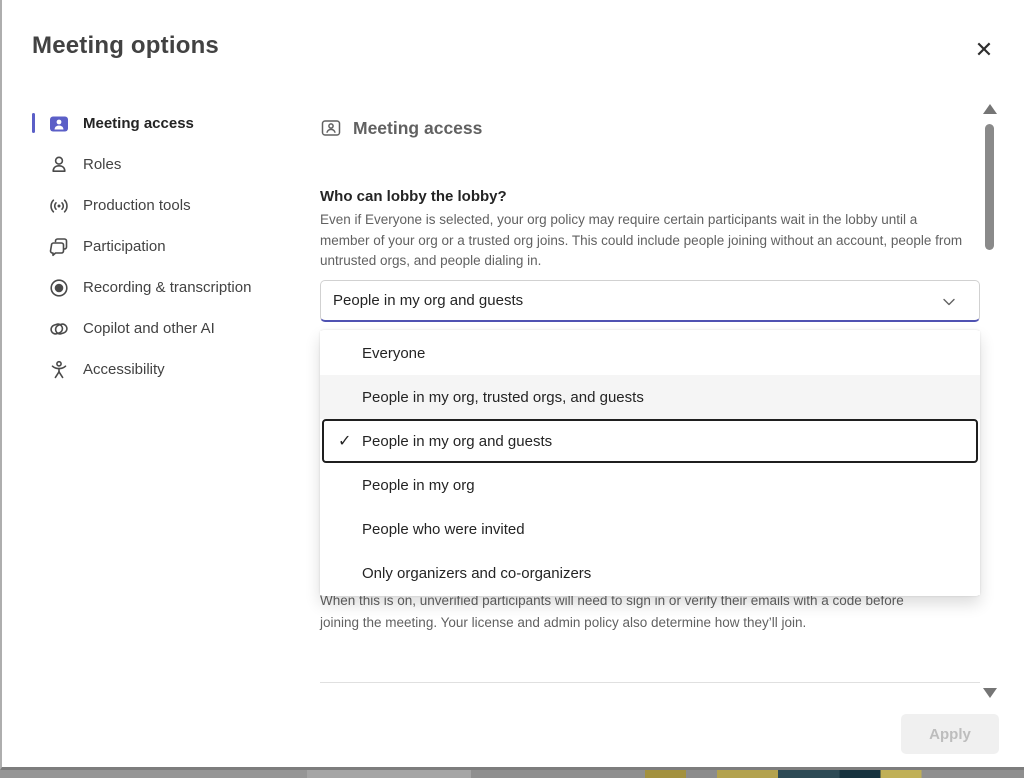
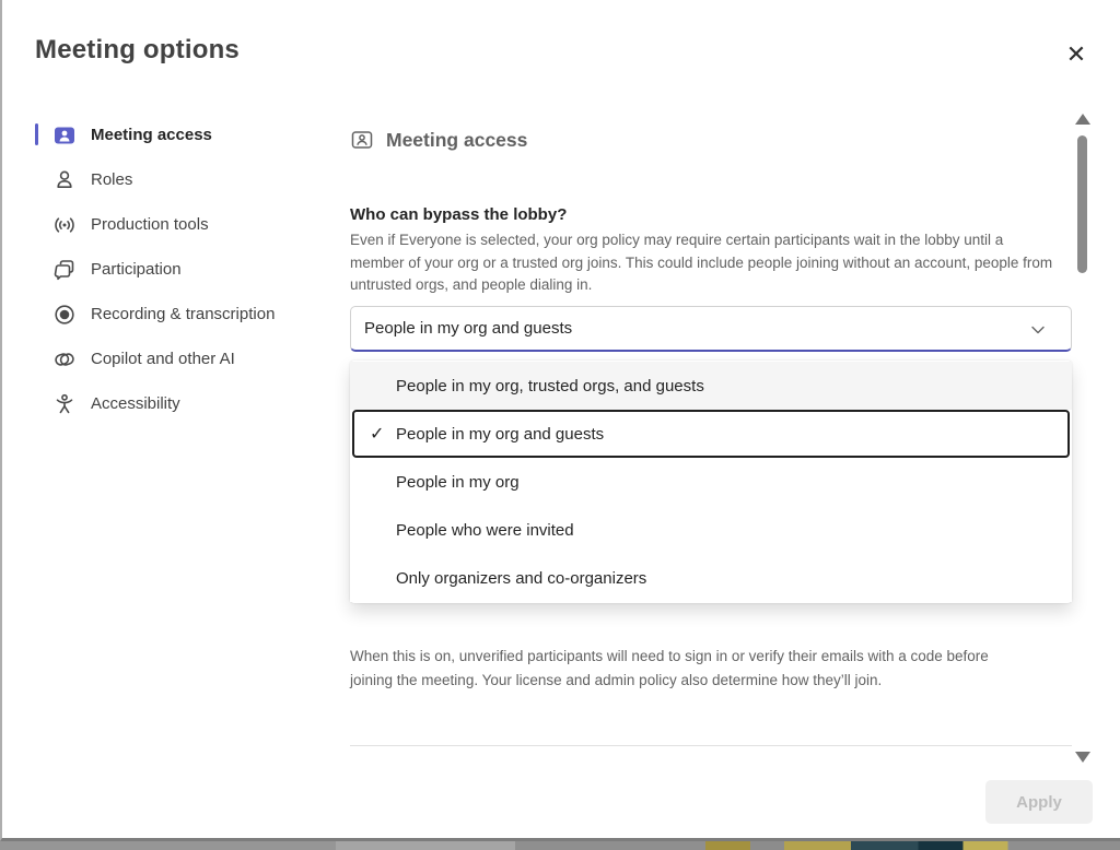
  Meeting options
  ✕
  Meeting access
  Roles
  Production tools
  Participation
  Recording & transcription
  Copilot and other AI
  Accessibility
  Meeting access
- Who can lobby the lobby?
+ Who can bypass the lobby?
  Even if Everyone is selected, your org policy may require certain participants wait in the lobby until a member of your org or a trusted org joins. This could include people joining without an account, people from untrusted orgs, and people dialing in.
  People in my org and guests
  When this is on, unverified participants will need to sign in or verify their emails with a code before joining the meeting. Your license and admin policy also determine how they’ll join.
- Everyone
  People in my org, trusted orgs, and guests
  ✓
  People in my org and guests
  People in my org
  People who were invited
  Only organizers and co-organizers
  Apply
